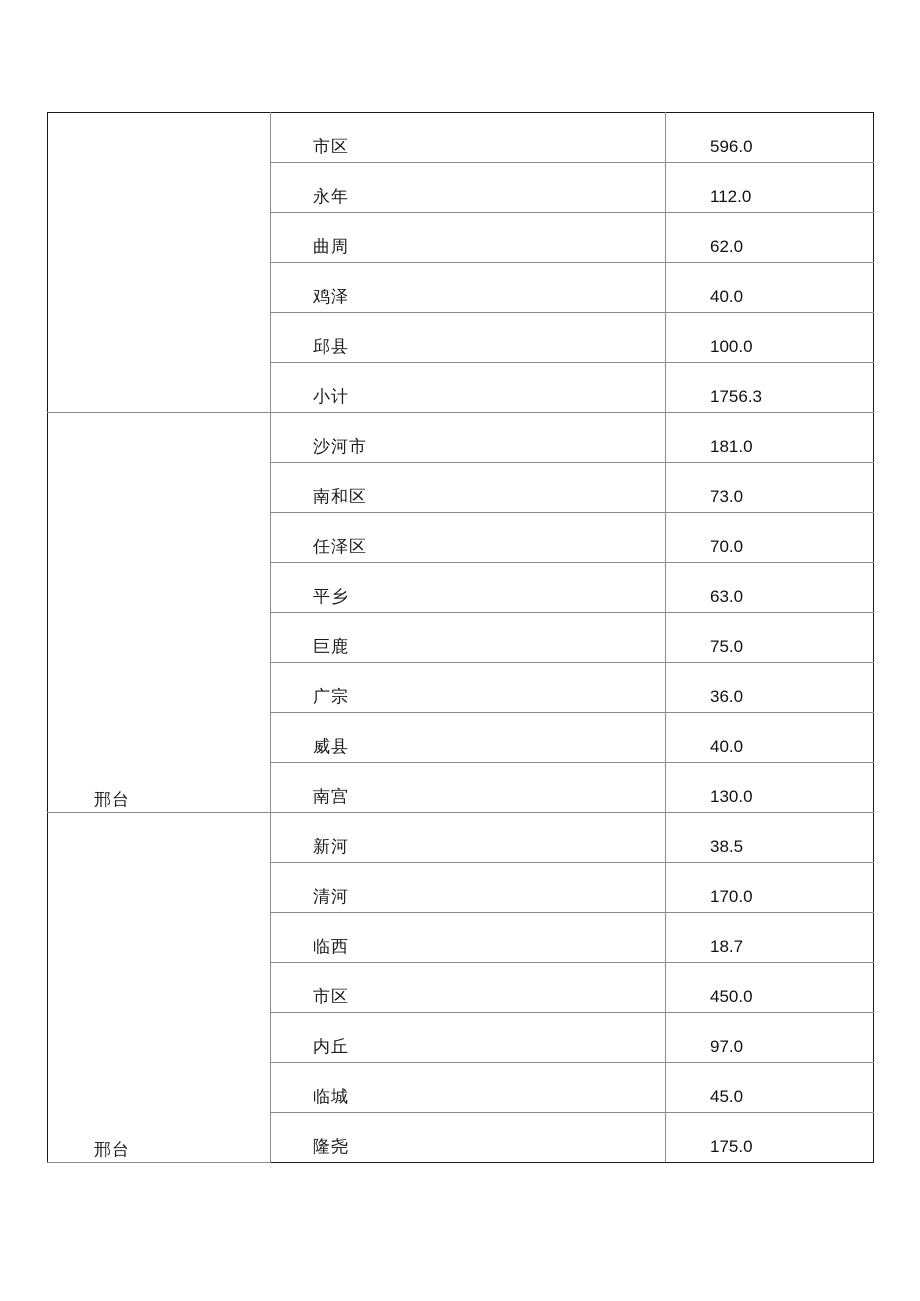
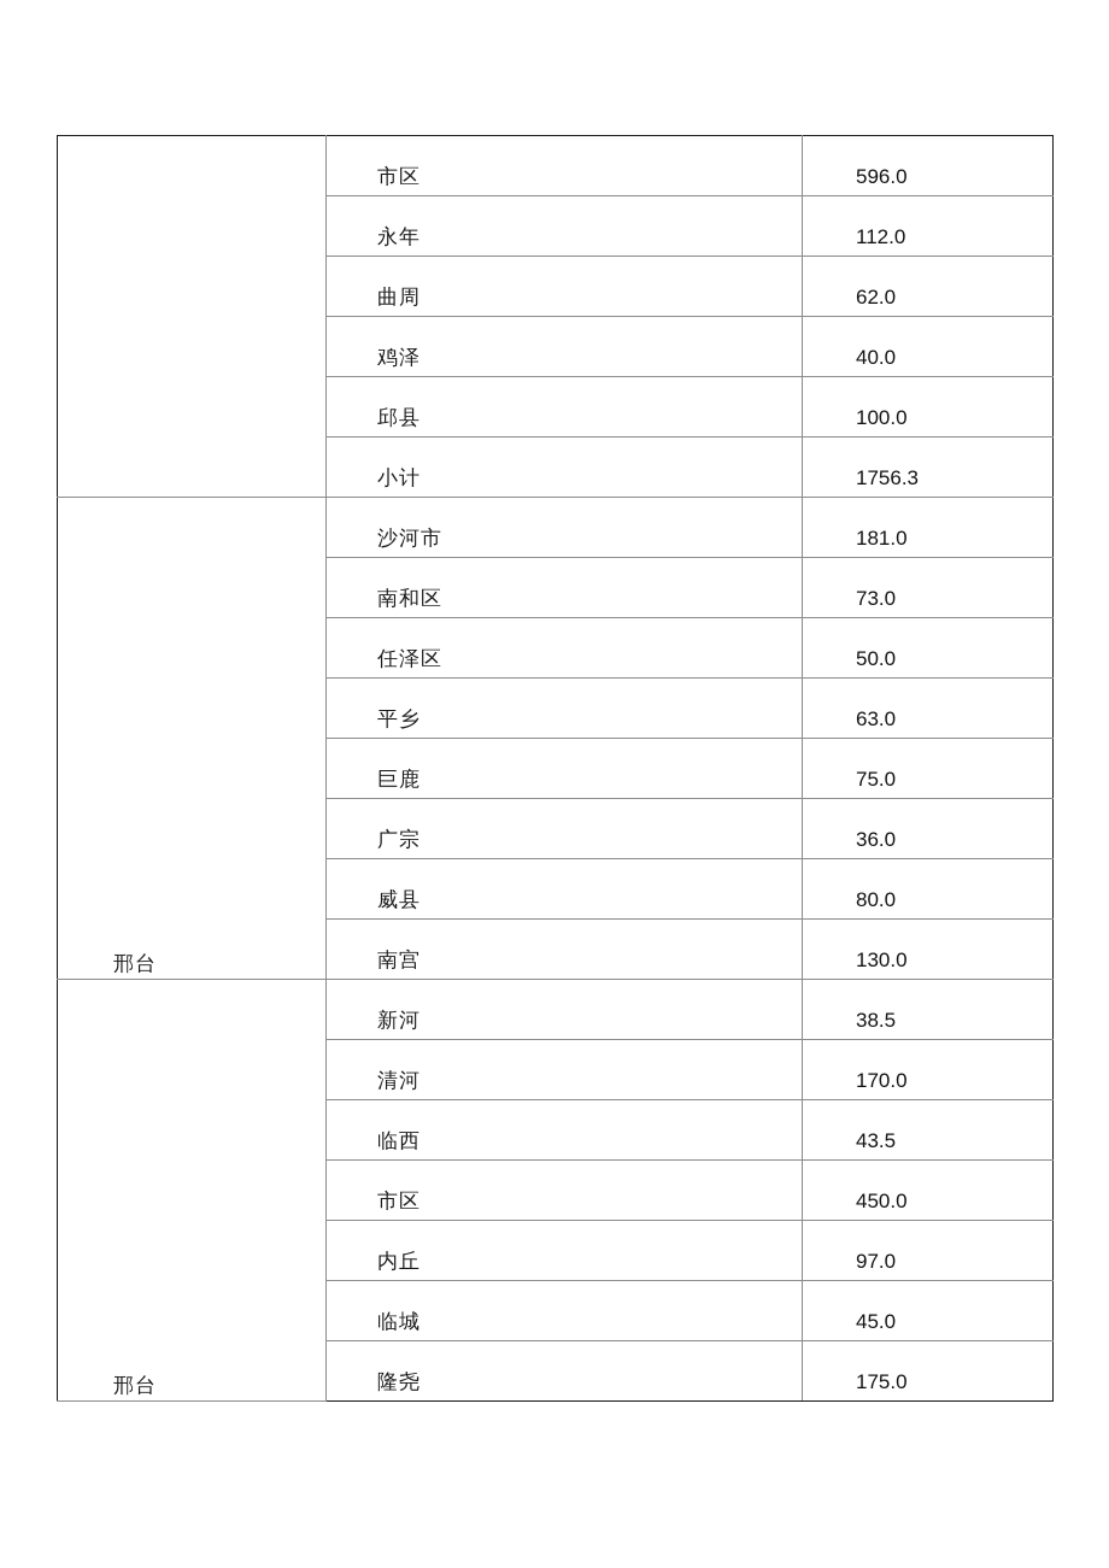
  	市区	596.0
  永年	112.0
  曲周	62.0
  鸡泽	40.0
  邱县	100.0
  小计	1756.3
  邢台	沙河市	181.0
  南和区	73.0
- 任泽区	70.0
+ 任泽区	50.0
  平乡	63.0
  巨鹿	75.0
  广宗	36.0
- 威县	40.0
+ 威县	80.0
  南宫	130.0
  邢台	新河	38.5
  清河	170.0
- 临西	18.7
+ 临西	43.5
  市区	450.0
  内丘	97.0
  临城	45.0
  隆尧	175.0
